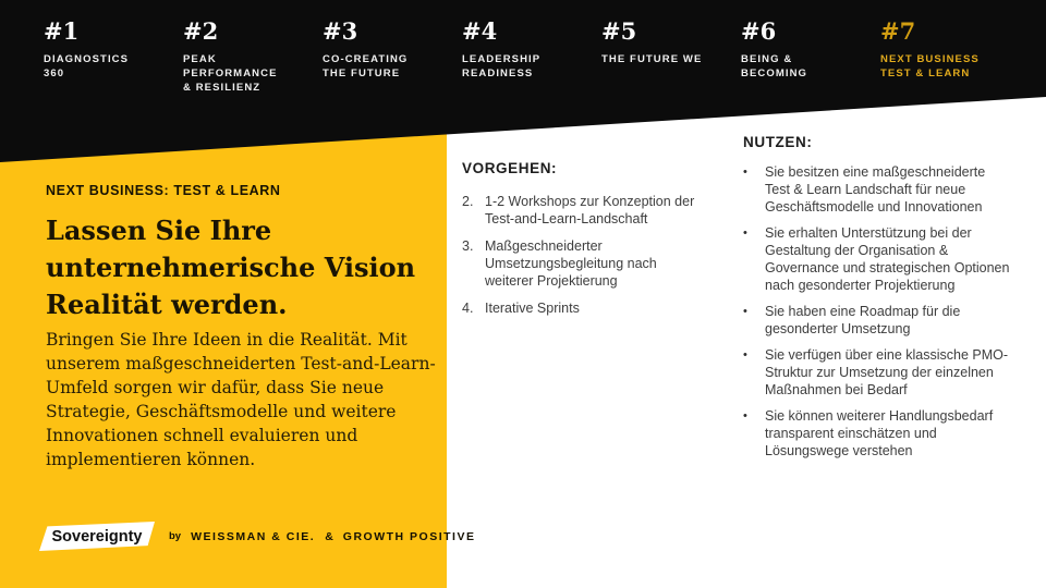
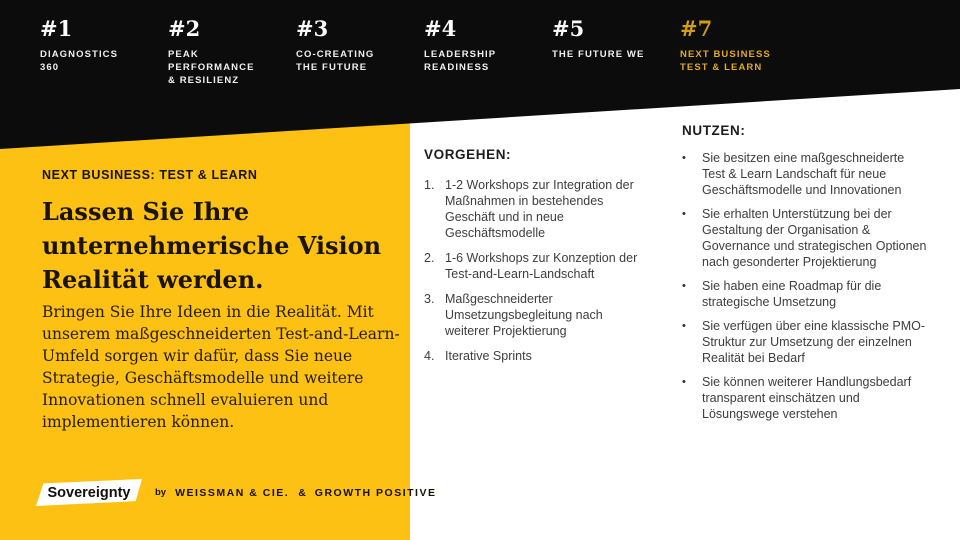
  #1
  DIAGNOSTICS
  360
  #2
  PEAK
  PERFORMANCE
  & RESILIENZ
  #3
  CO-CREATING
  THE FUTURE
  #4
  LEADERSHIP
  READINESS
  #5
  THE FUTURE WE
- #6
- BEING &
- BECOMING
  #7
  NEXT BUSINESS
  TEST & LEARN
  NEXT BUSINESS: TEST & LEARN
  Lassen Sie Ihre
  unternehmerische Vision
  Realität werden.
  Bringen Sie Ihre Ideen in die Realität. Mit unserem maßgeschneiderten Test-and-Learn-Umfeld sorgen wir dafür, dass Sie neue Strategie, Geschäftsmodelle und weitere Innovationen schnell evaluieren und implementieren können.
  VORGEHEN:
+ 1.
+ 1-2 Workshops zur Integration der Maßnahmen in bestehendes Geschäft und in neue Geschäftsmodelle
  2.
- 1-2 Workshops zur Konzeption der Test-and-Learn-Landschaft
+ 1-6 Workshops zur Konzeption der Test-and-Learn-Landschaft
  3.
  Maßgeschneiderter Umsetzungsbegleitung nach weiterer Projektierung
  4.
  Iterative Sprints
  NUTZEN:
  •
  Sie besitzen eine maßgeschneiderte Test & Learn Landschaft für neue Geschäftsmodelle und Innovationen
  •
  Sie erhalten Unterstützung bei der Gestaltung der Organisation & Governance und strategischen Optionen nach gesonderter Projektierung
  •
- Sie haben eine Roadmap für die gesonderter Umsetzung
+ Sie haben eine Roadmap für die strategische Umsetzung
  •
- Sie verfügen über eine klassische PMO-Struktur zur Umsetzung der einzelnen Maßnahmen bei Bedarf
+ Sie verfügen über eine klassische PMO-Struktur zur Umsetzung der einzelnen Realität bei Bedarf
  •
  Sie können weiterer Handlungsbedarf transparent einschätzen und Lösungswege verstehen
  Sovereignty
  by
  WEISSMAN & CIE.
  &
  GROWTH POSITIVE
